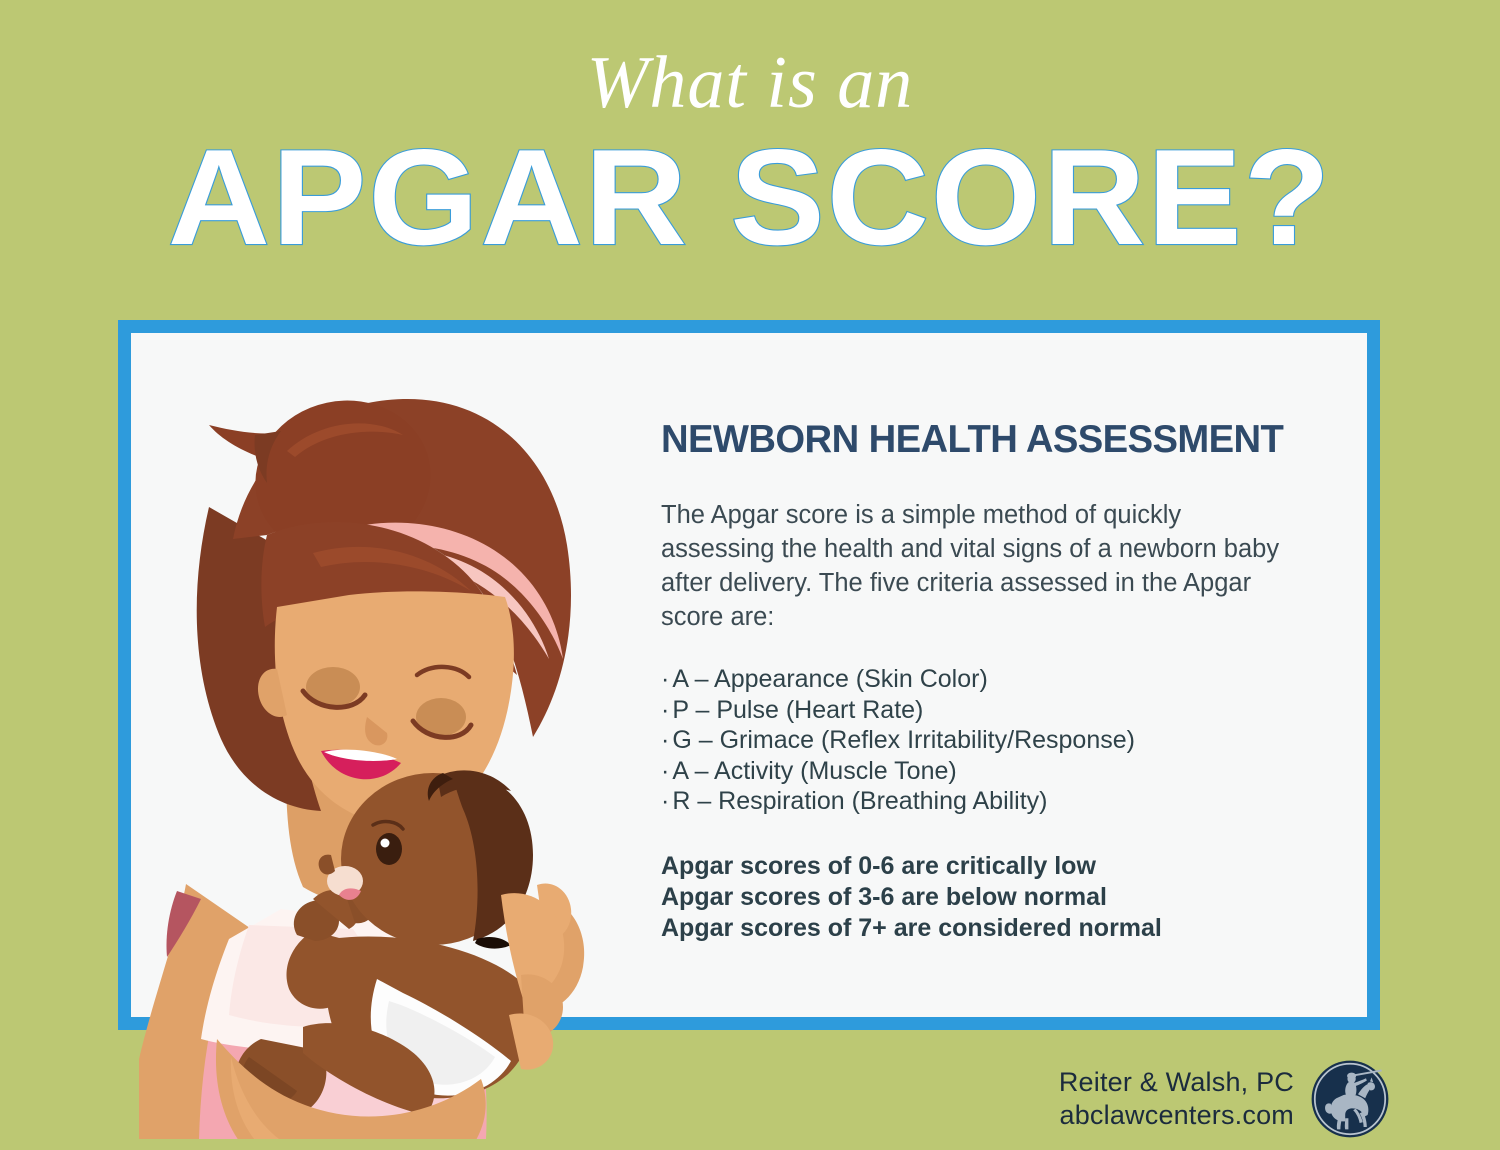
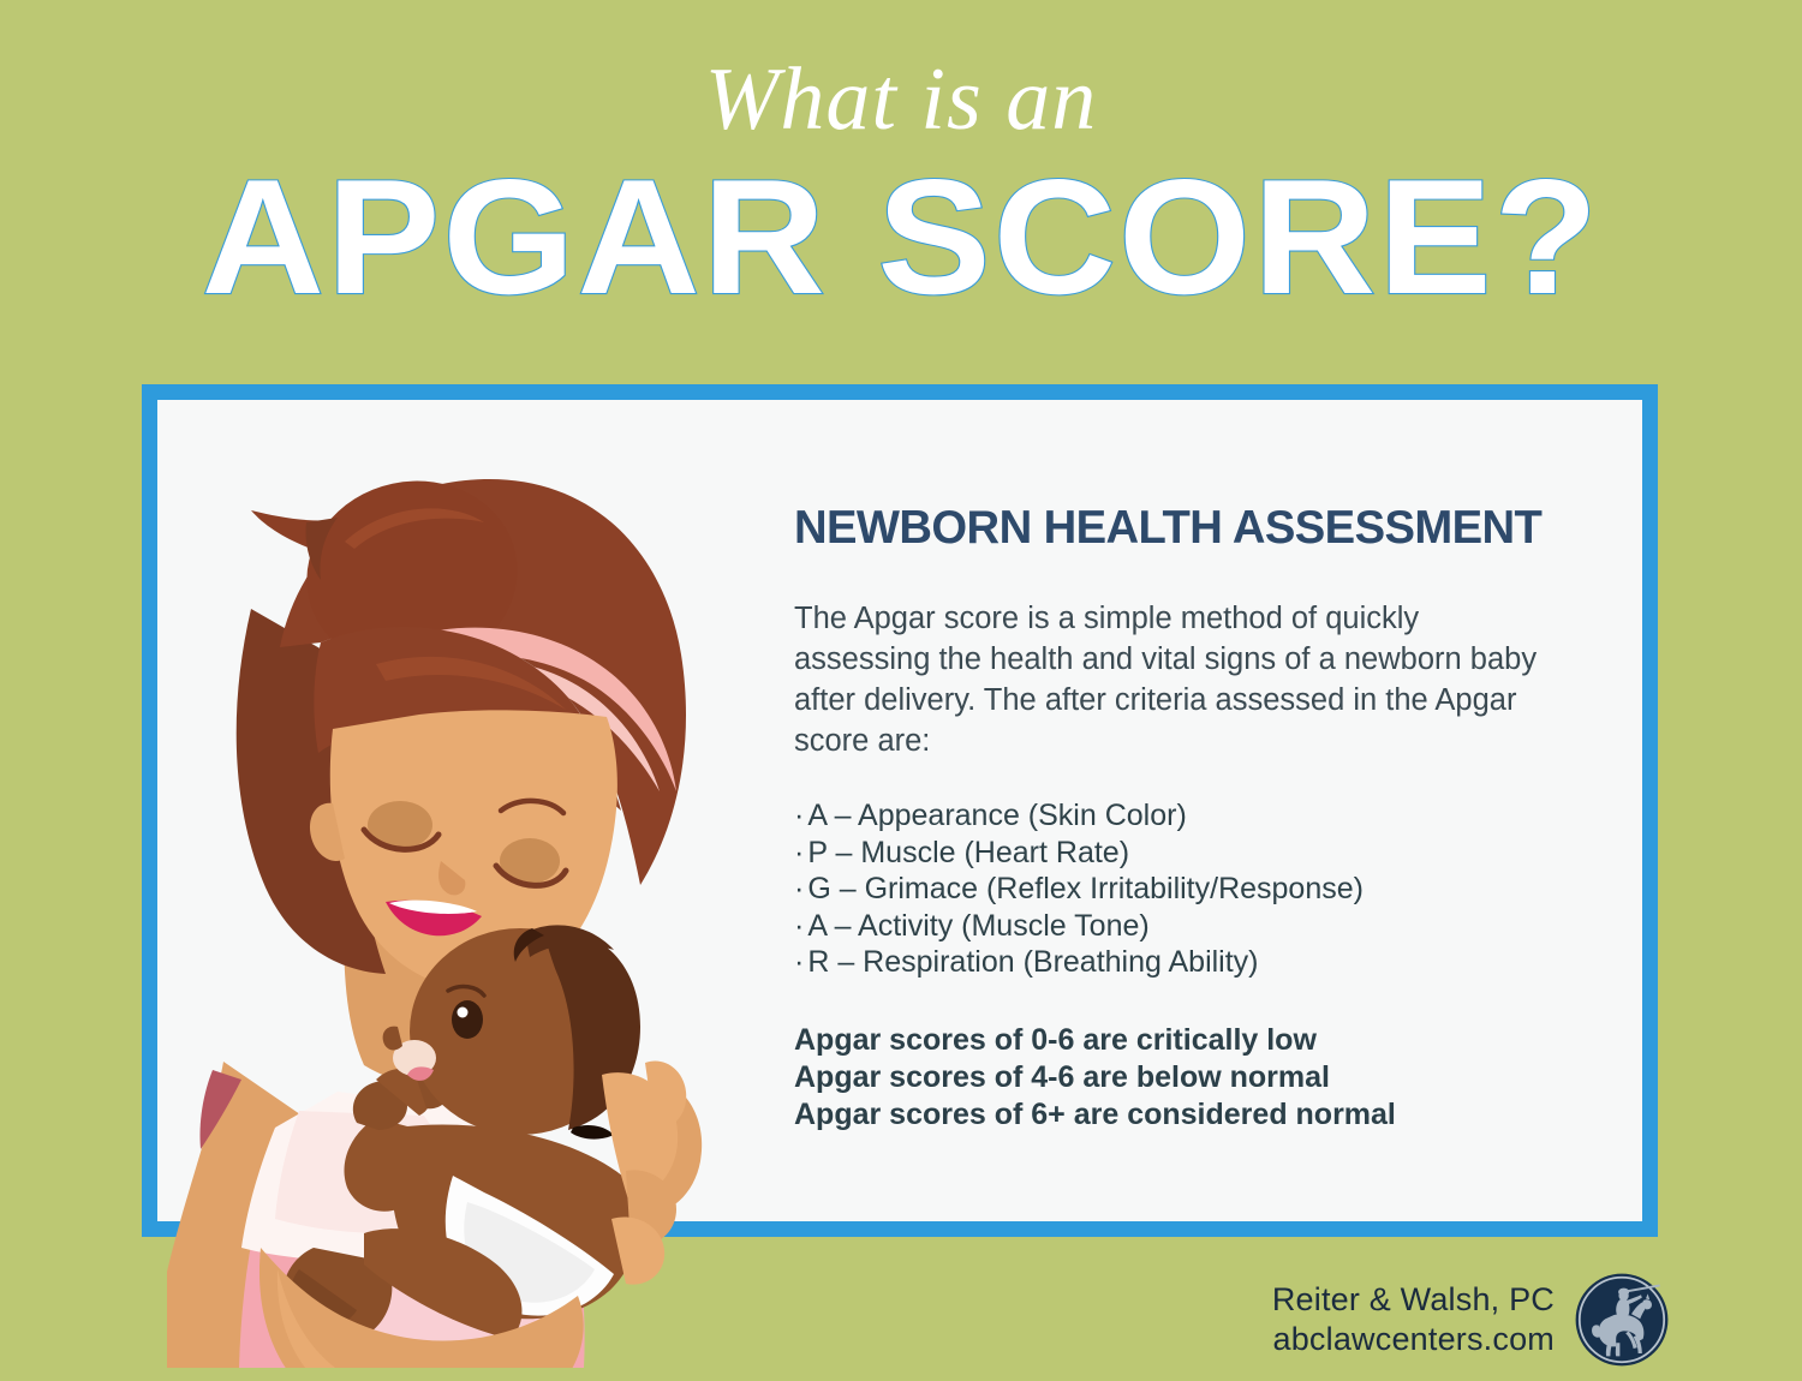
  What is an
  APGAR SCORE?
  NEWBORN HEALTH ASSESSMENT
- The Apgar score is a simple method of quickly assessing the health and vital signs of a newborn baby after delivery. The five criteria assessed in the Apgar score are:
+ The Apgar score is a simple method of quickly assessing the health and vital signs of a newborn baby after delivery. The after criteria assessed in the Apgar score are:
  ·A – Appearance (Skin Color)
- ·P – Pulse (Heart Rate)
+ ·P – Muscle (Heart Rate)
  ·G – Grimace (Reflex Irritability/Response)
  ·A – Activity (Muscle Tone)
  ·R – Respiration (Breathing Ability)
  Apgar scores of 0-6 are critically low
- Apgar scores of 3-6 are below normal
+ Apgar scores of 4-6 are below normal
- Apgar scores of 7+ are considered normal
+ Apgar scores of 6+ are considered normal
  Reiter & Walsh, PC
  abclawcenters.com
